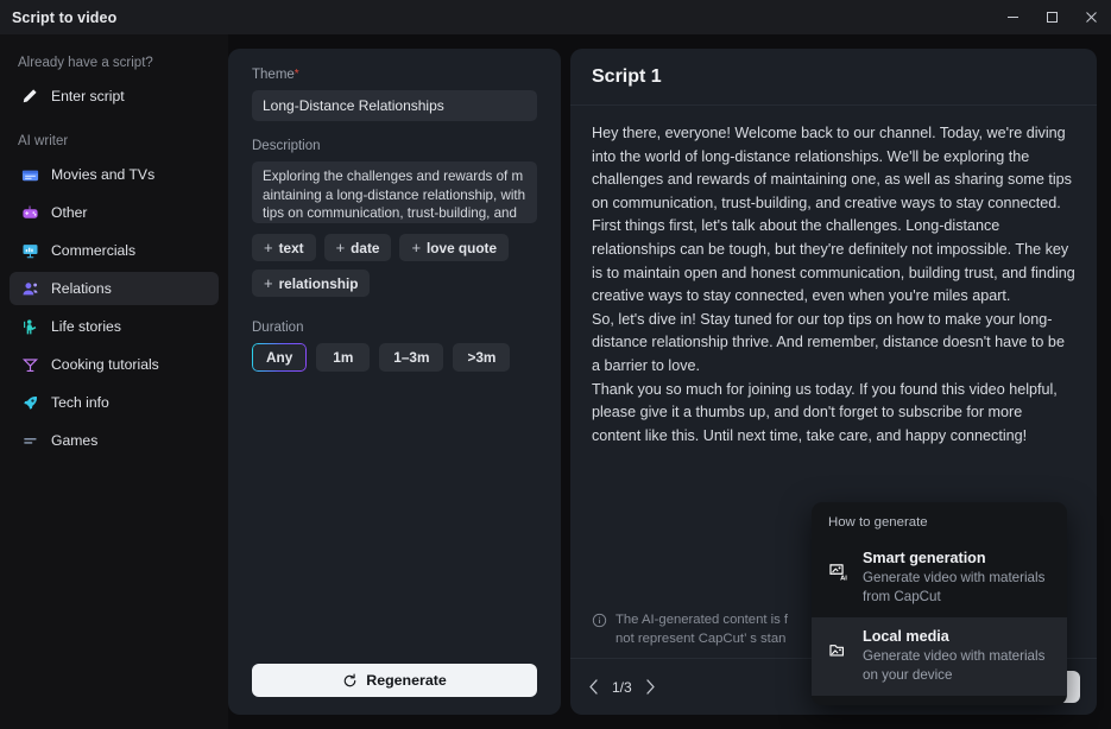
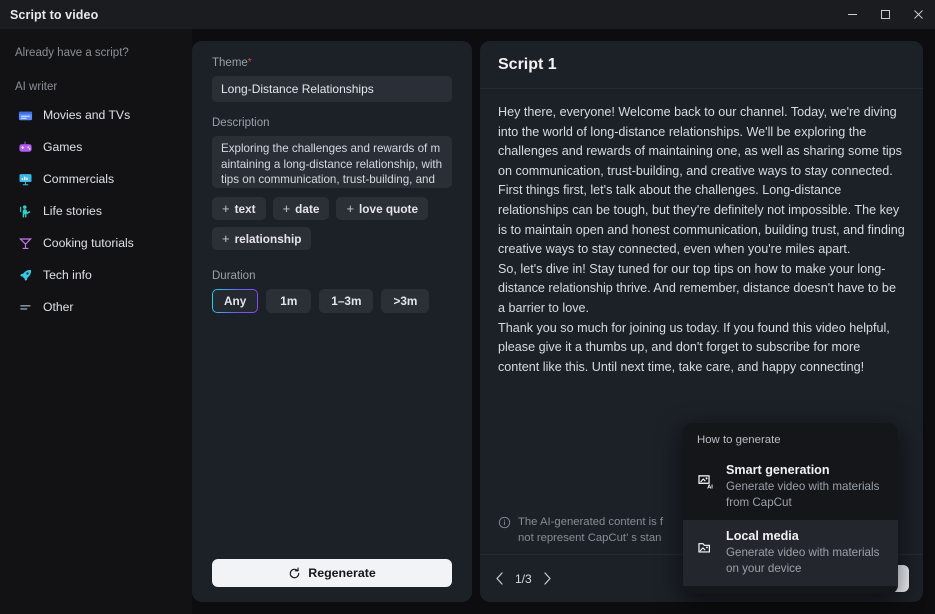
  Script to video
  Already have a script?
- Enter script
  AI writer
  Movies and TVs
- Other
+ Games
  Commercials
- Relations
  Life stories
  Cooking tutorials
  Tech info
- Games
+ Other
  Theme*
  Long-Distance Relationships
  Description
  Exploring the challenges and rewards of maintaining a long-distance relationship, with tips on communication, trust-building, and
  +
  text
  +
  date
  +
  love quote
  +
  relationship
  Duration
  Any
  1m
  1–3m
  >3m
  Regenerate
  Script 1
  Hey there, everyone! Welcome back to our channel. Today, we're diving into the world of long-distance relationships. We'll be exploring the challenges and rewards of maintaining one, as well as sharing some tips on communication, trust-building, and creative ways to stay connected.
  First things first, let's talk about the challenges. Long-distance relationships can be tough, but they're definitely not impossible. The key is to maintain open and honest communication, building trust, and finding creative ways to stay connected, even when you're miles apart.
  So, let's dive in! Stay tuned for our top tips on how to make your long-distance relationship thrive. And remember, distance doesn't have to be a barrier to love.
  Thank you so much for joining us today. If you found this video helpful, please give it a thumbs up, and don't forget to subscribe for more content like this. Until next time, take care, and happy connecting!
  The AI-generated content is f
  not represent CapCut’ s stan
  1/3
  How to generate
  Smart generation
  Generate video with materials from CapCut
  Local media
  Generate video with materials on your device
